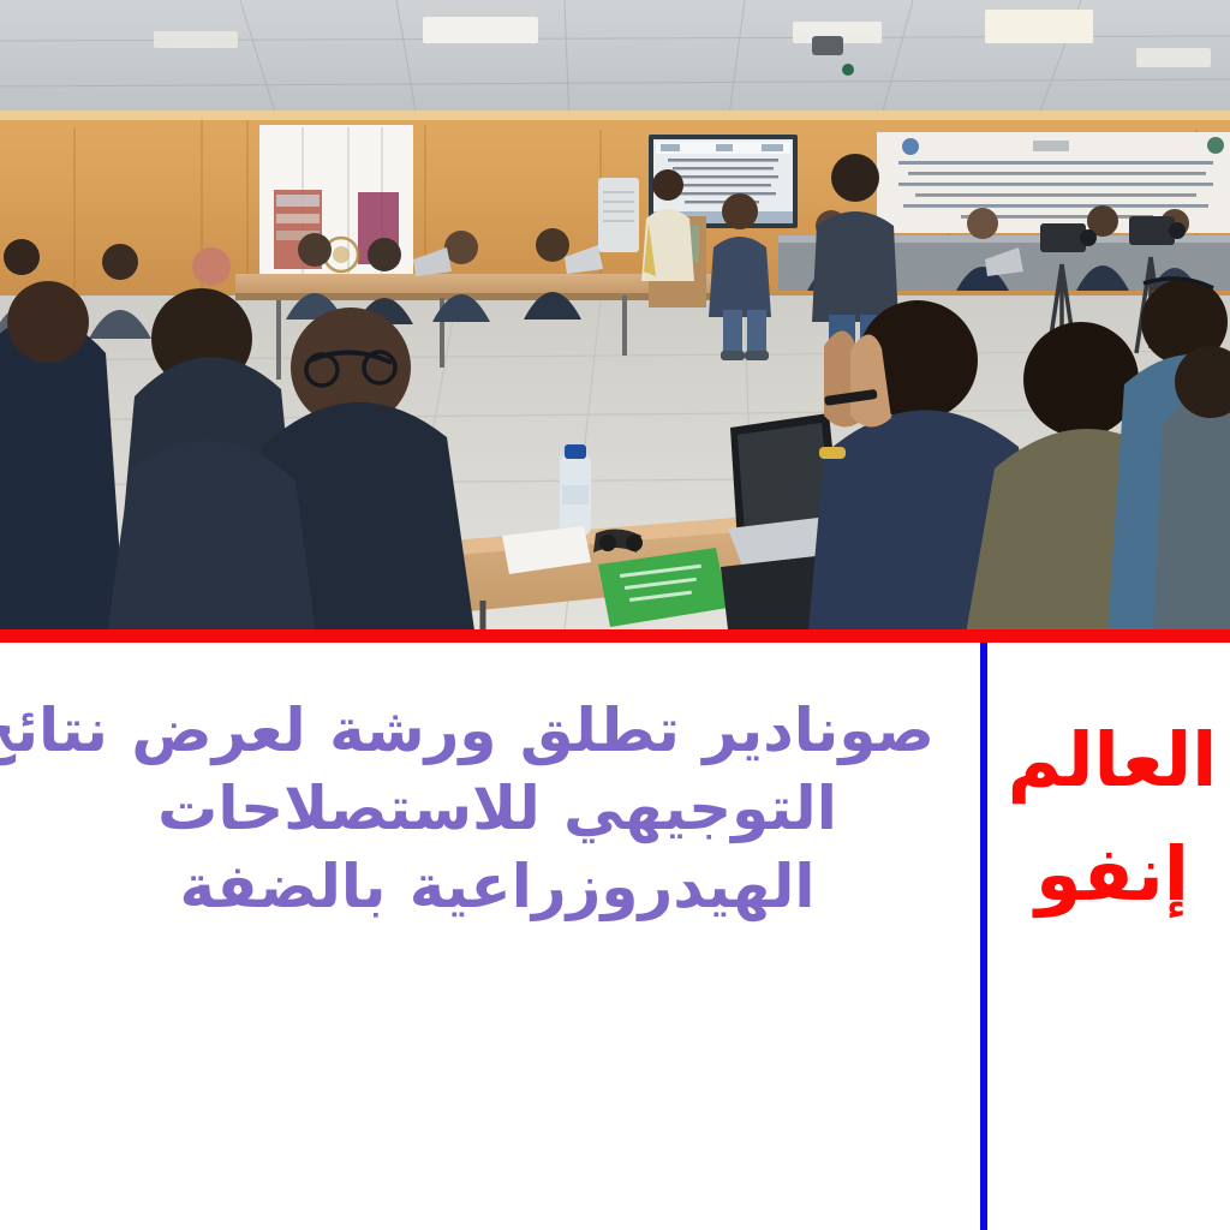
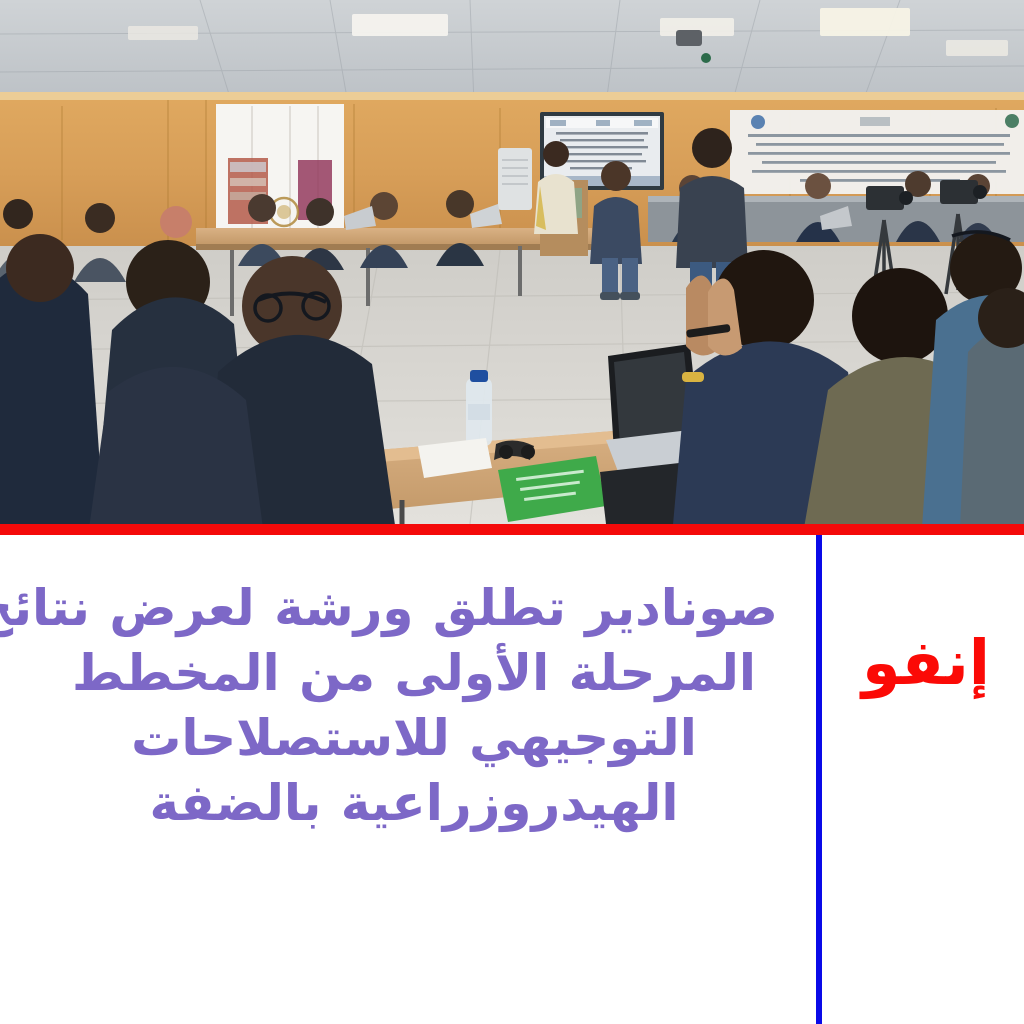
  صونادير تطلق ورشة لعرض نتائ
+ المرحلة الأولى من المخطط
  التوجيهي للاستصلاحات
  الهيدروزراعية بالضفة
- العالم
  إنفو
